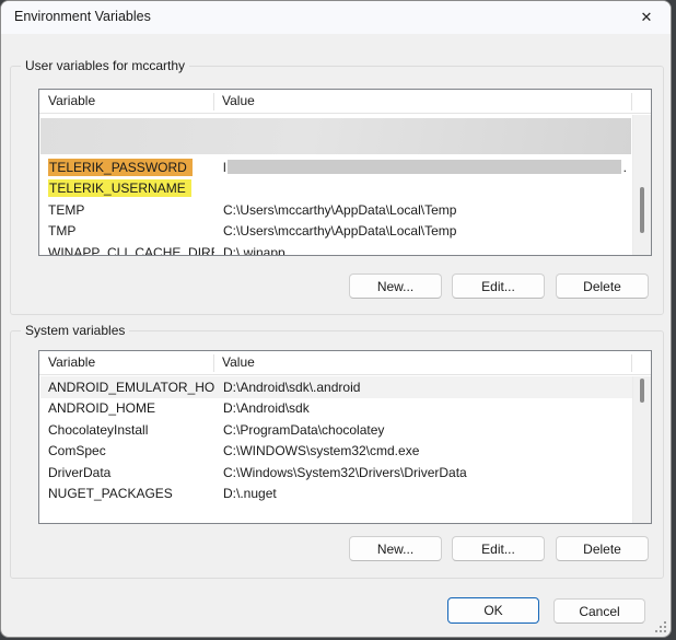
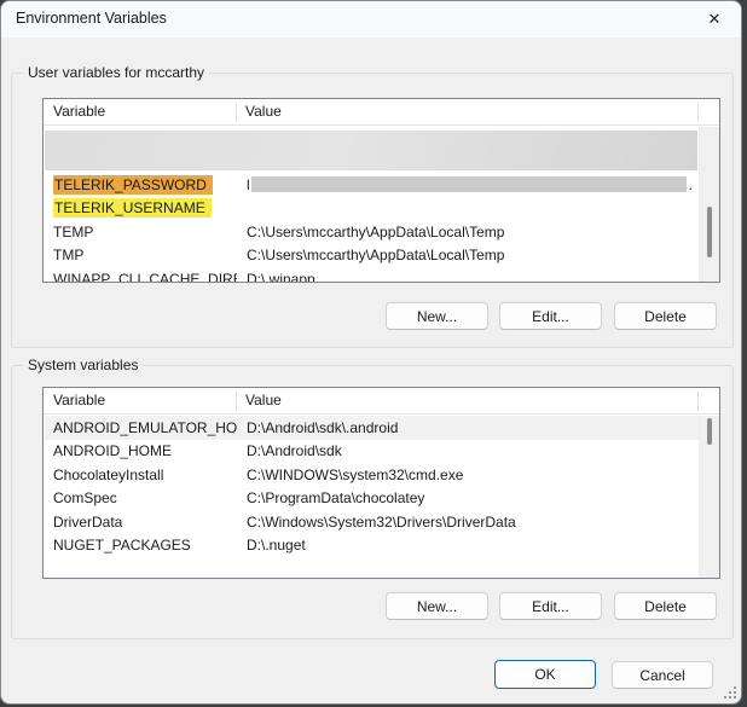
  Environment Variables
  ✕
  User variables for mccarthy
  Variable
  Value
  TELERIK_PASSWORD
  l
  .
  TELERIK_USERNAME
  TEMP
  C:\Users\mccarthy\AppData\Local\Temp
  TMP
  C:\Users\mccarthy\AppData\Local\Temp
  WINAPP_CLI_CACHE_DIR
  D:\.winapp
  New...
  Edit...
  Delete
  System variables
  Variable
  Value
  ANDROID_EMULATOR_HO
  D:\Android\sdk\.android
  ANDROID_HOME
  D:\Android\sdk
  ChocolateyInstall
- C:\ProgramData\chocolatey
+ C:\WINDOWS\system32\cmd.exe
  ComSpec
- C:\WINDOWS\system32\cmd.exe
+ C:\ProgramData\chocolatey
  DriverData
  C:\Windows\System32\Drivers\DriverData
  NUGET_PACKAGES
  D:\.nuget
  New...
  Edit...
  Delete
  OK
  Cancel
